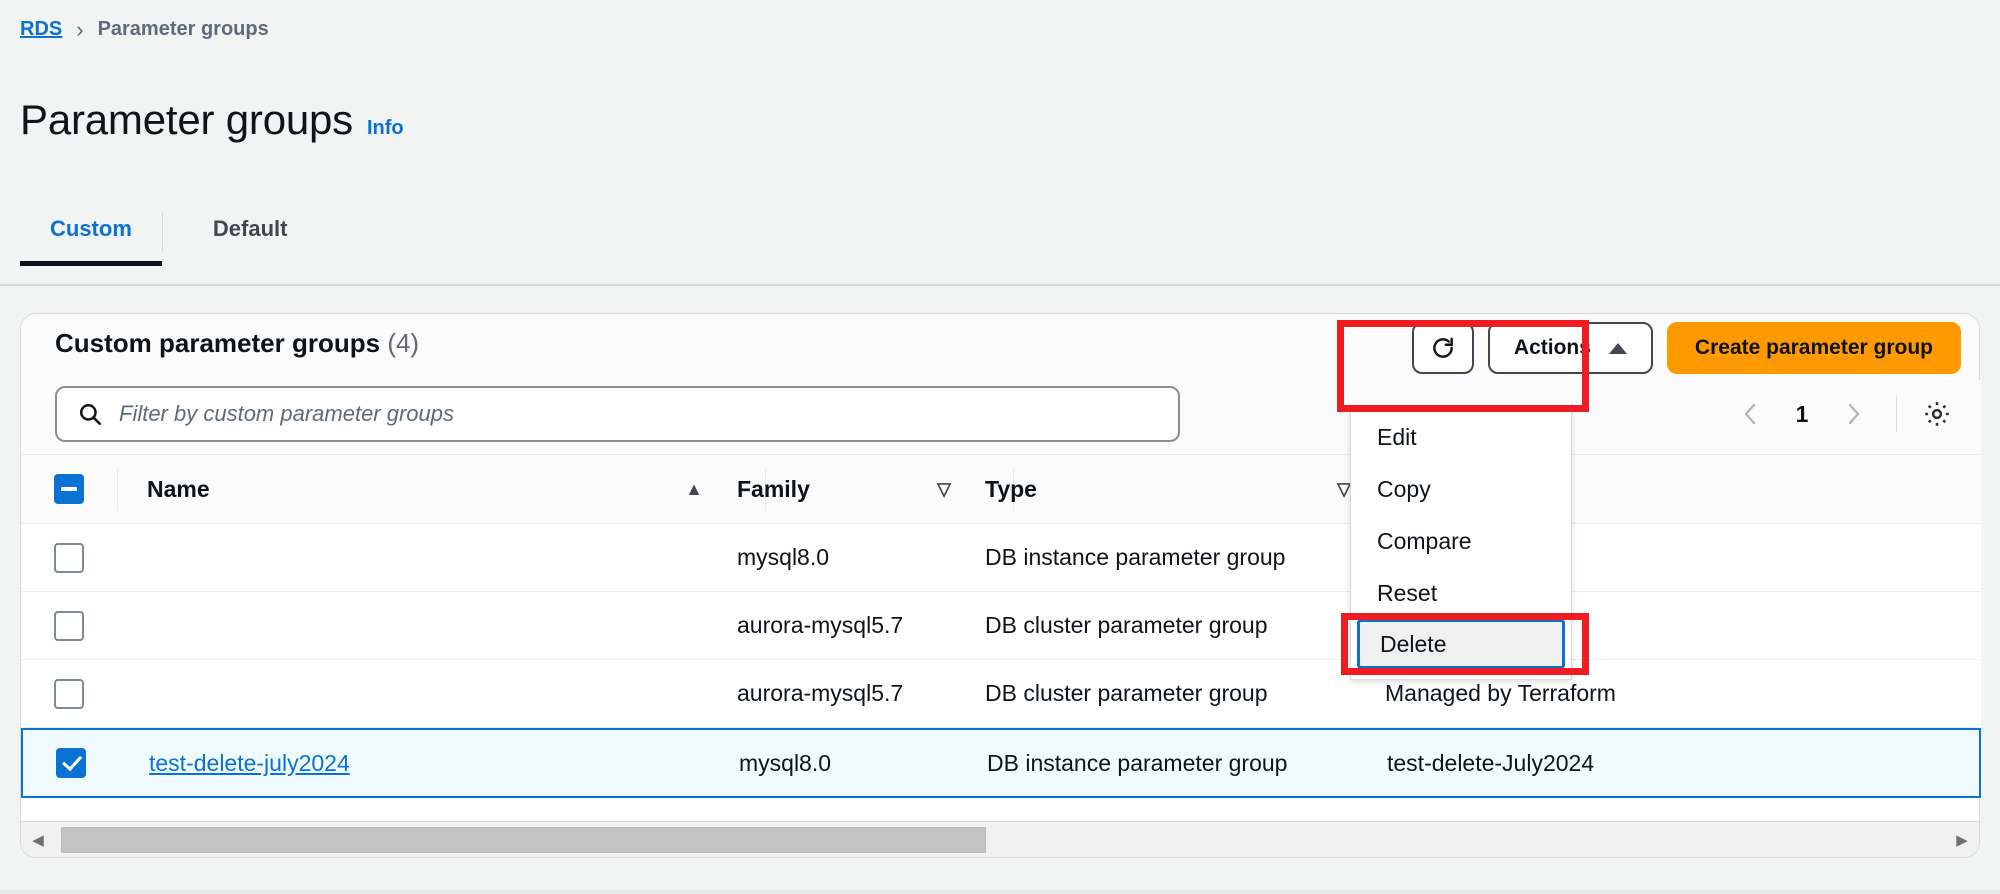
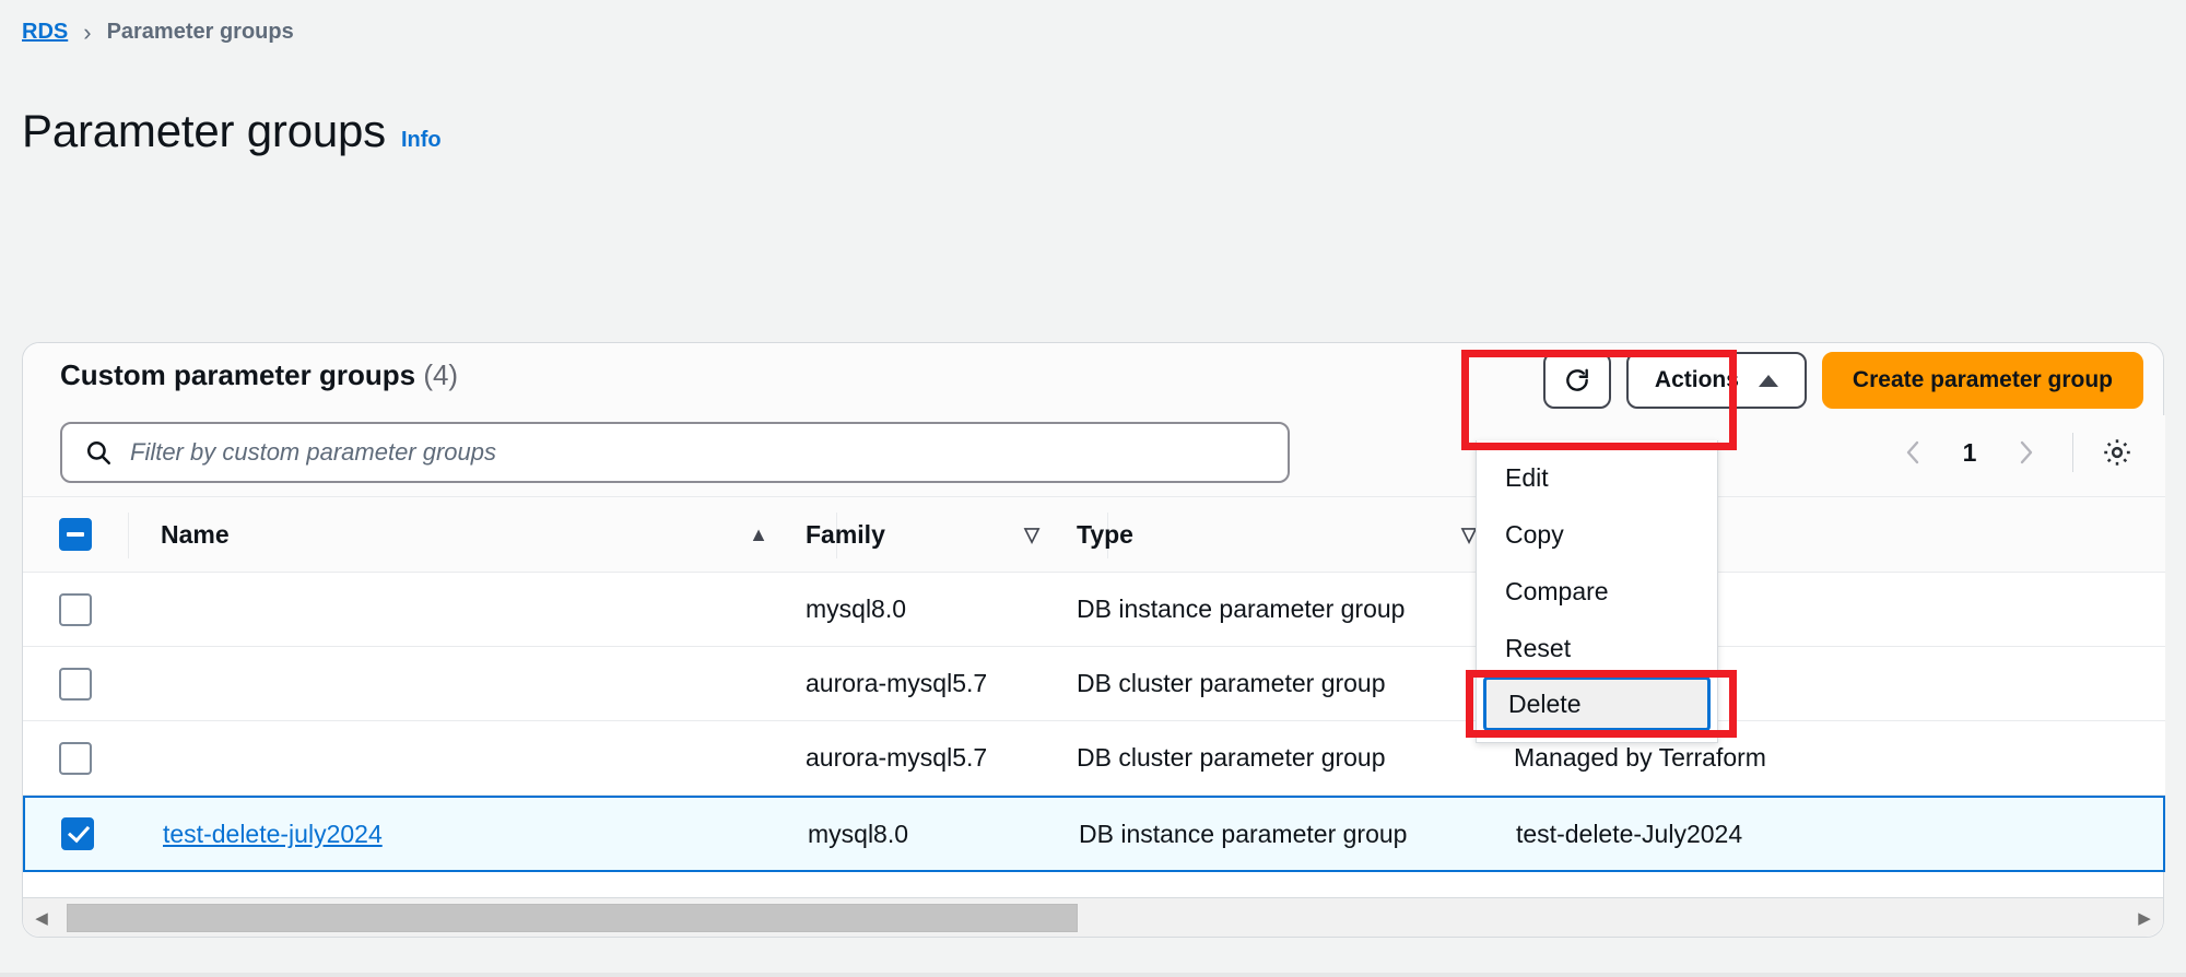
  RDS
  ›
  Parameter groups
  Parameter groups
  Info
- Custom
- Default
  Custom parameter groups (4)
  Actions
  Create parameter group
  Filter by custom parameter groups
  1
  Name
  ▲
  Family
  ▽
  Type
  ▽
  mysql8.0
  DB instance parameter group
  aurora-mysql5.7
  DB cluster parameter group
  aurora-mysql5.7
  DB cluster parameter group
  Managed by Terraform
  test-delete-july2024
  mysql8.0
  DB instance parameter group
  test-delete-July2024
  ◀
  ▶
  Edit
  Copy
  Compare
  Reset
  Delete
